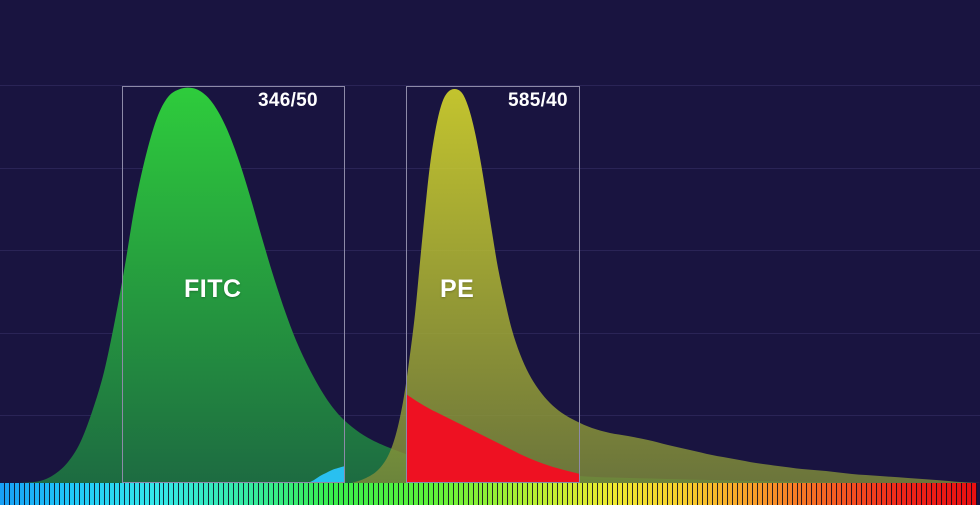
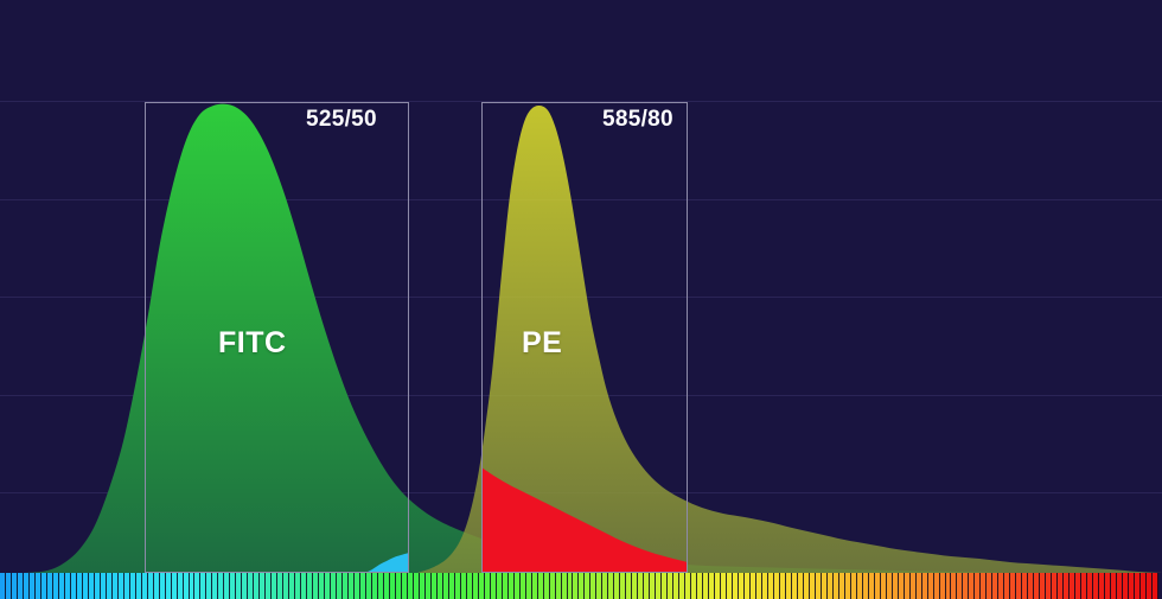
- 346/50
+ 525/50
- 585/40
+ 585/80
  FITC
  PE
